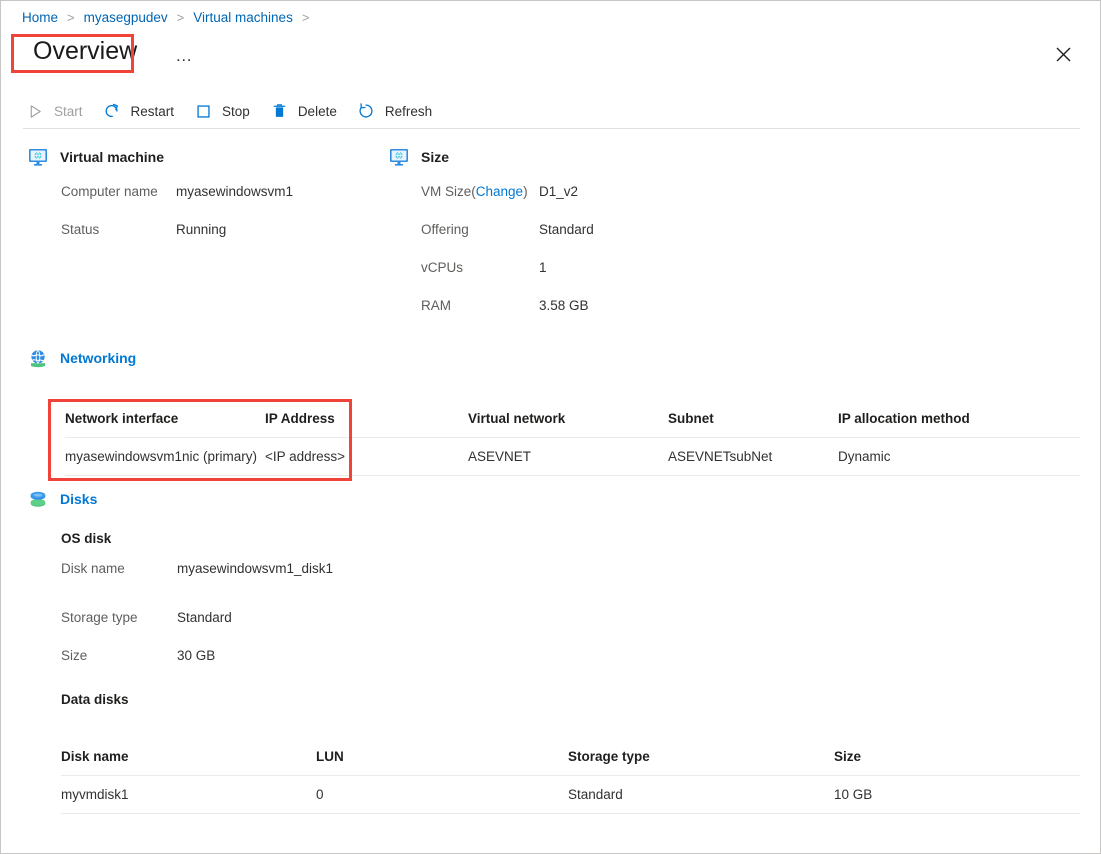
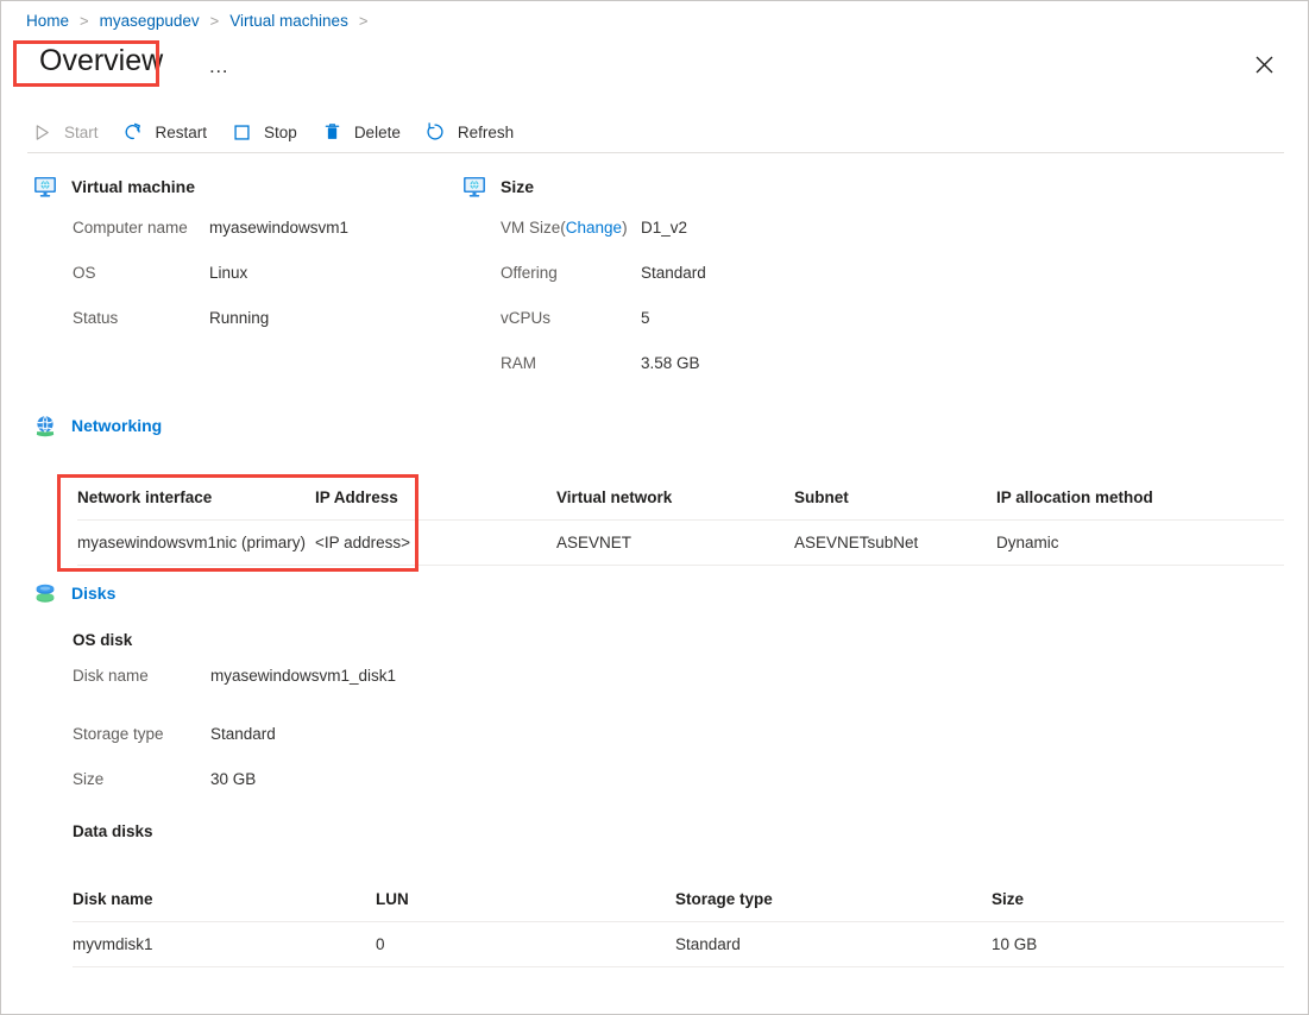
  Home
  >
  myasegpudev
  >
  Virtual machines
  >
  Overview
  …
  Start
  Restart
  Stop
  Delete
  Refresh
  Virtual machine
  Computer name
  myasewindowsvm1
+ OS
+ Linux
  Status
  Running
  Size
  VM Size(Change)
  D1_v2
  Offering
  Standard
  vCPUs
- 1
+ 5
  RAM
  3.58 GB
  Networking
  Network interface	IP Address	Virtual network	Subnet	IP allocation method
  myasewindowsvm1nic (primary)	<IP address>	ASEVNET	ASEVNETsubNet	Dynamic
  Disks
  OS disk
  Disk name
  myasewindowsvm1_disk1
  Storage type
  Standard
  Size
  30 GB
  Data disks
  Disk name	LUN	Storage type	Size
  myvmdisk1	0	Standard	10 GB
